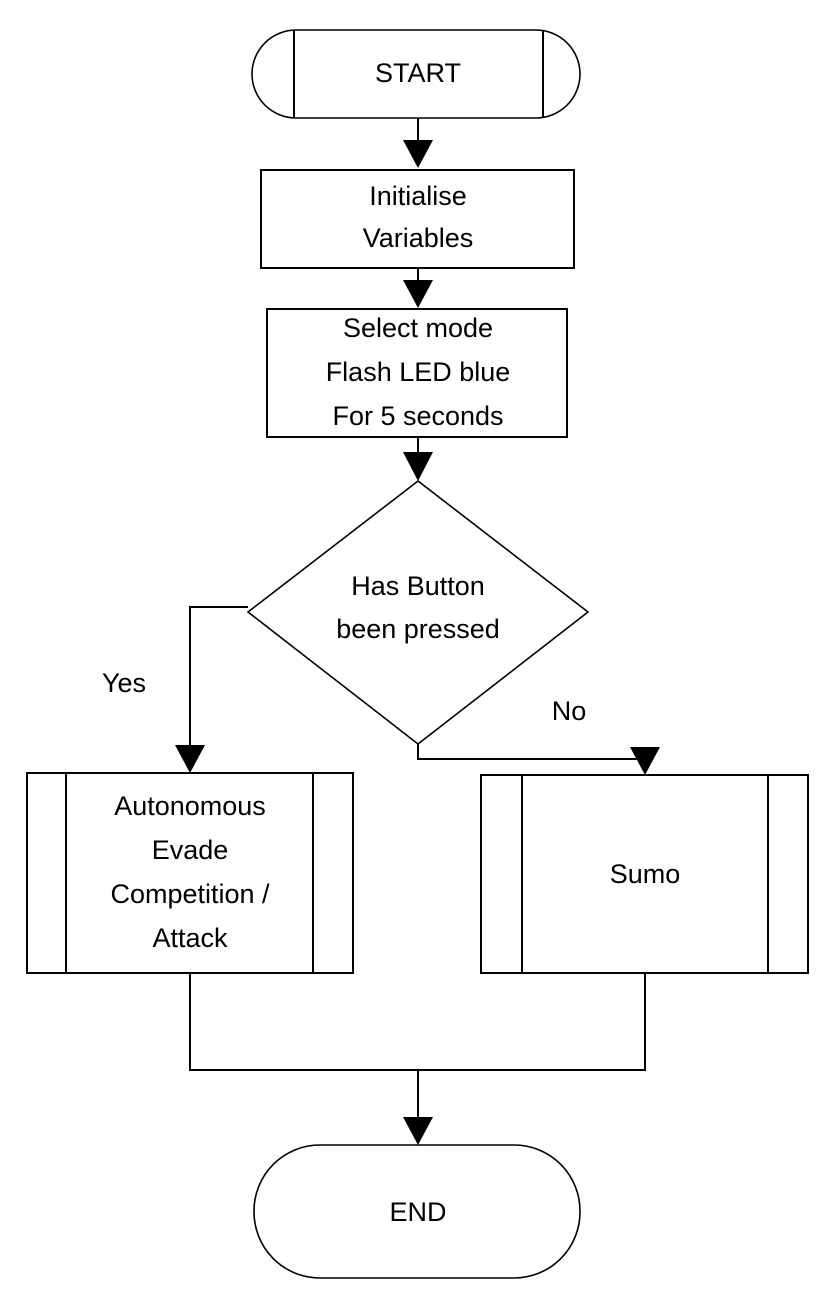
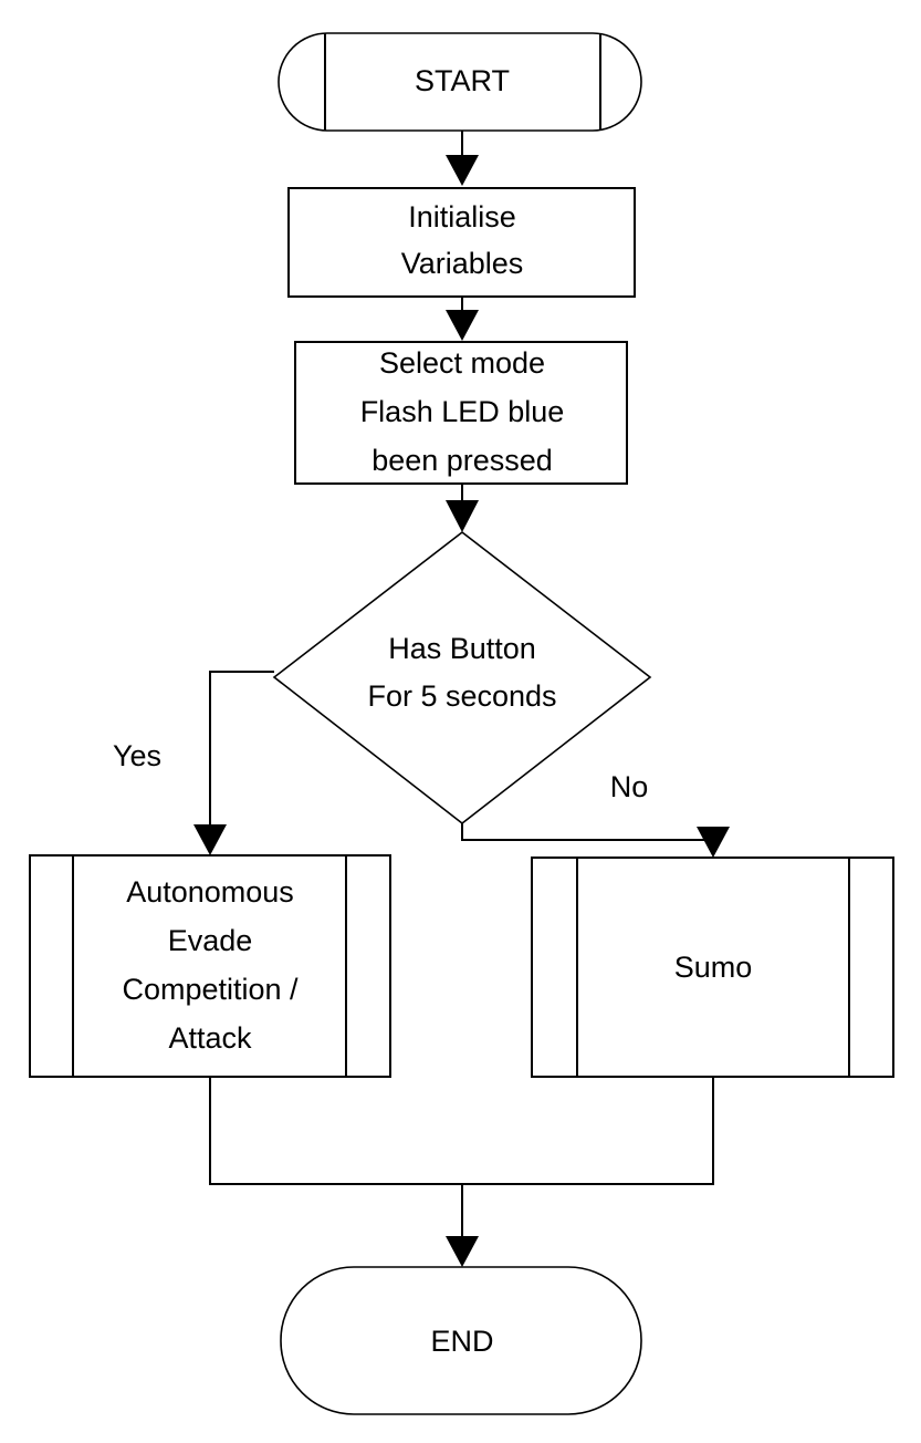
  Yes
  No
  START
  Initialise
  Variables
  Select mode
  Flash LED blue
- For 5 seconds
+ been pressed
  Has Button
- been pressed
+ For 5 seconds
  Autonomous
  Evade
  Competition /
  Attack
  Sumo
  END
